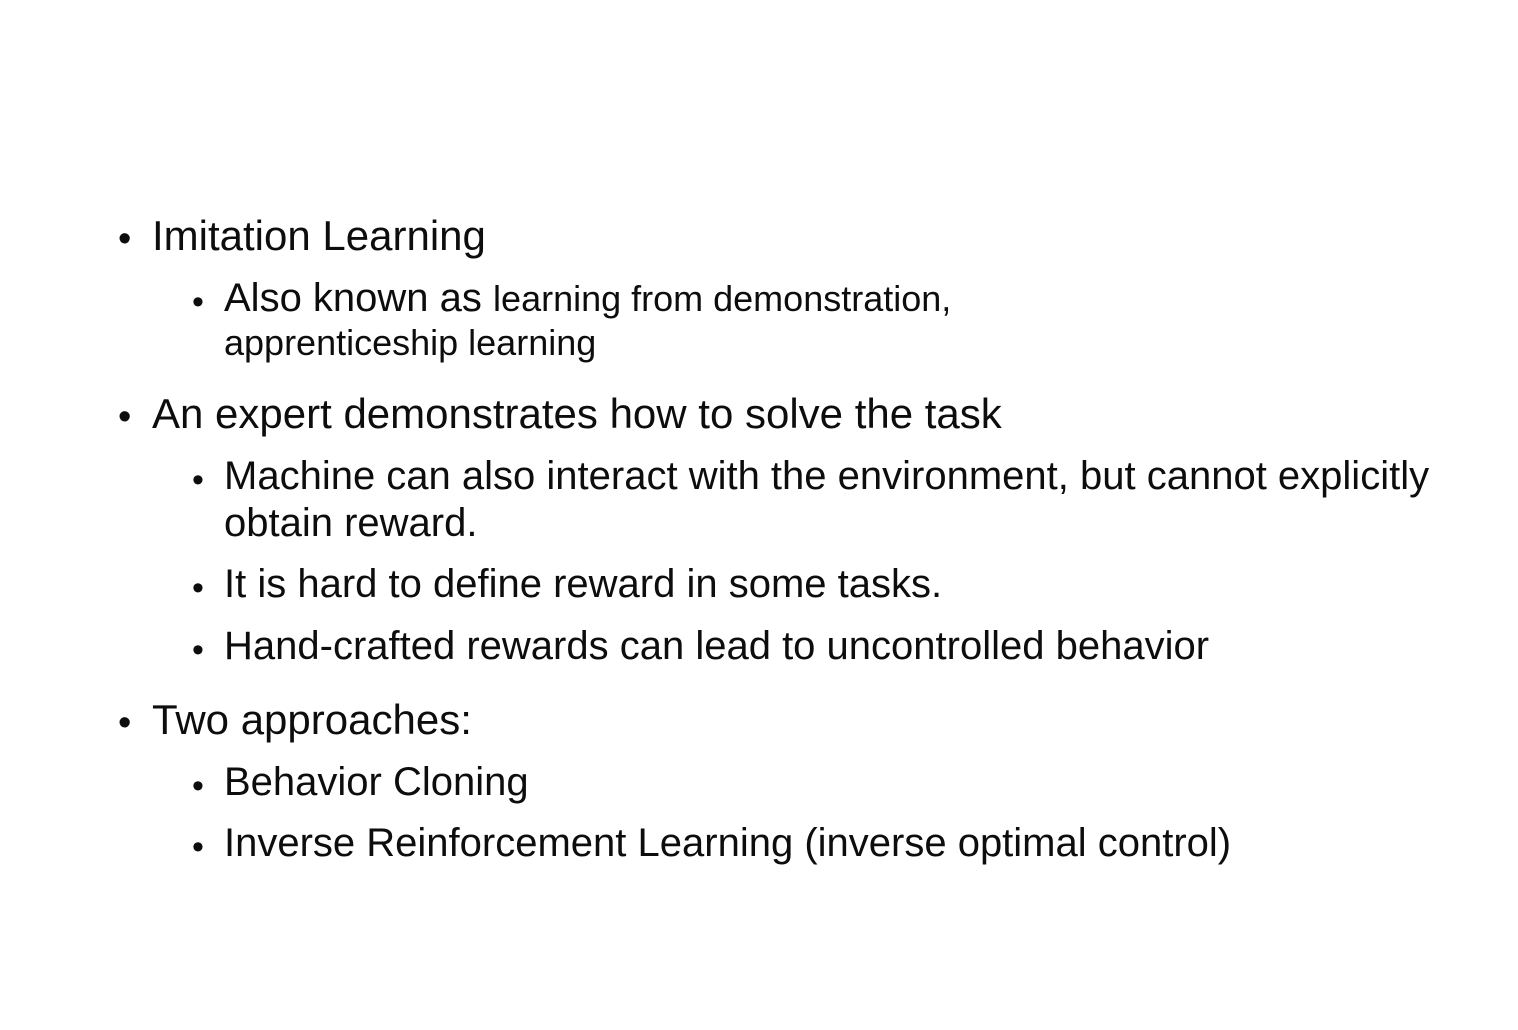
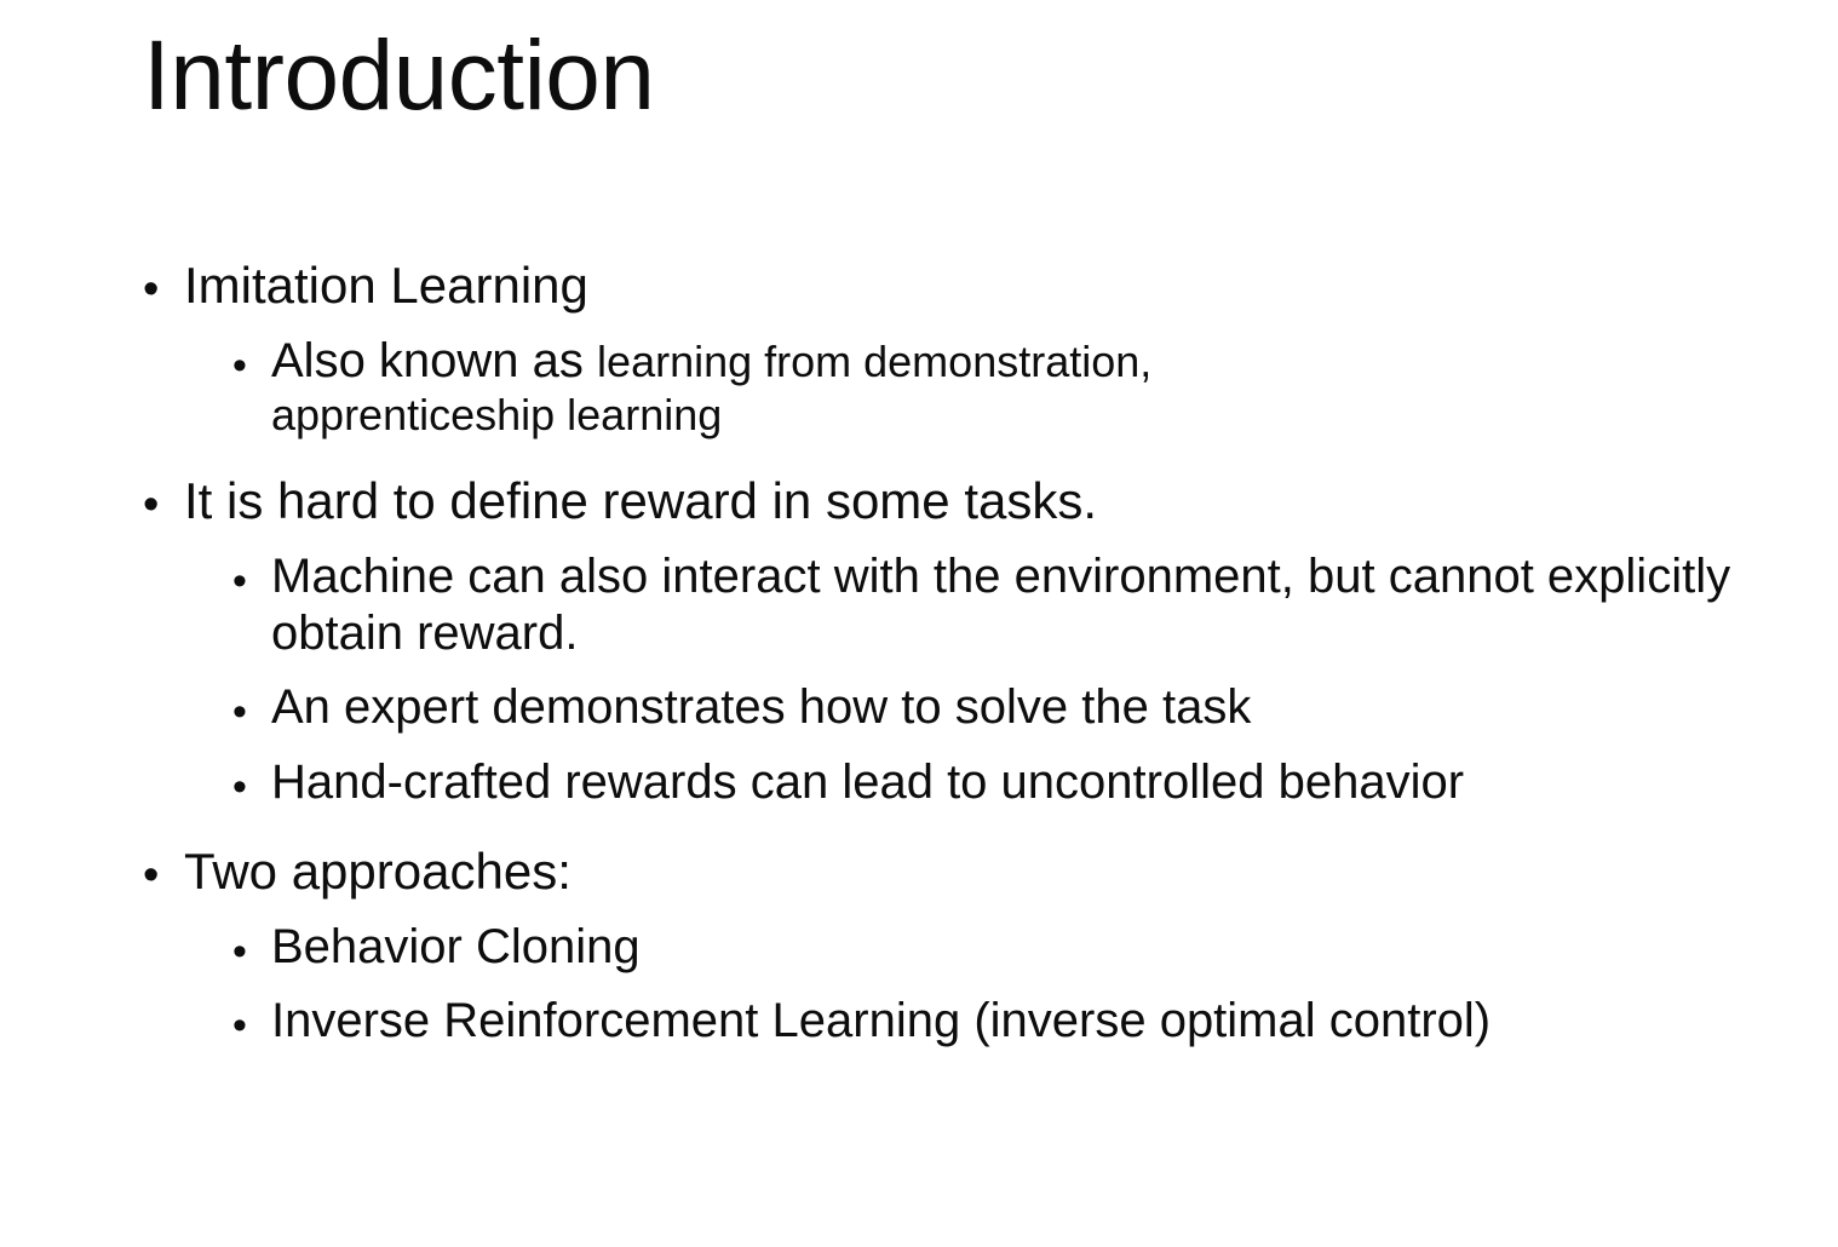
+ Introduction
  •
  Imitation Learning
  •
  Also known as learning from demonstration,
  apprenticeship learning
  •
- An expert demonstrates how to solve the task
+ It is hard to define reward in some tasks.
  •
  Machine can also interact with the environment, but cannot explicitly obtain reward.
  •
- It is hard to define reward in some tasks.
+ An expert demonstrates how to solve the task
  •
  Hand-crafted rewards can lead to uncontrolled behavior
  •
  Two approaches:
  •
  Behavior Cloning
  •
  Inverse Reinforcement Learning (inverse optimal control)
